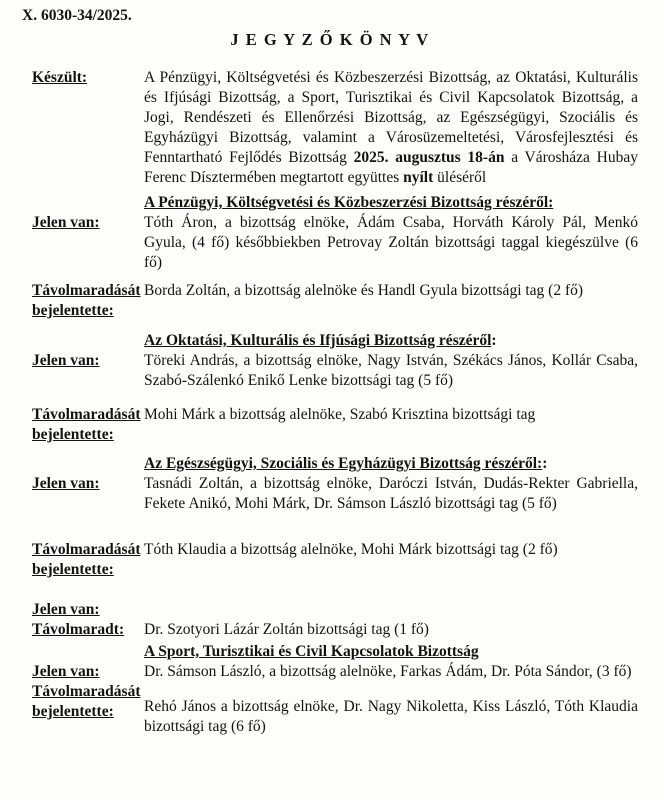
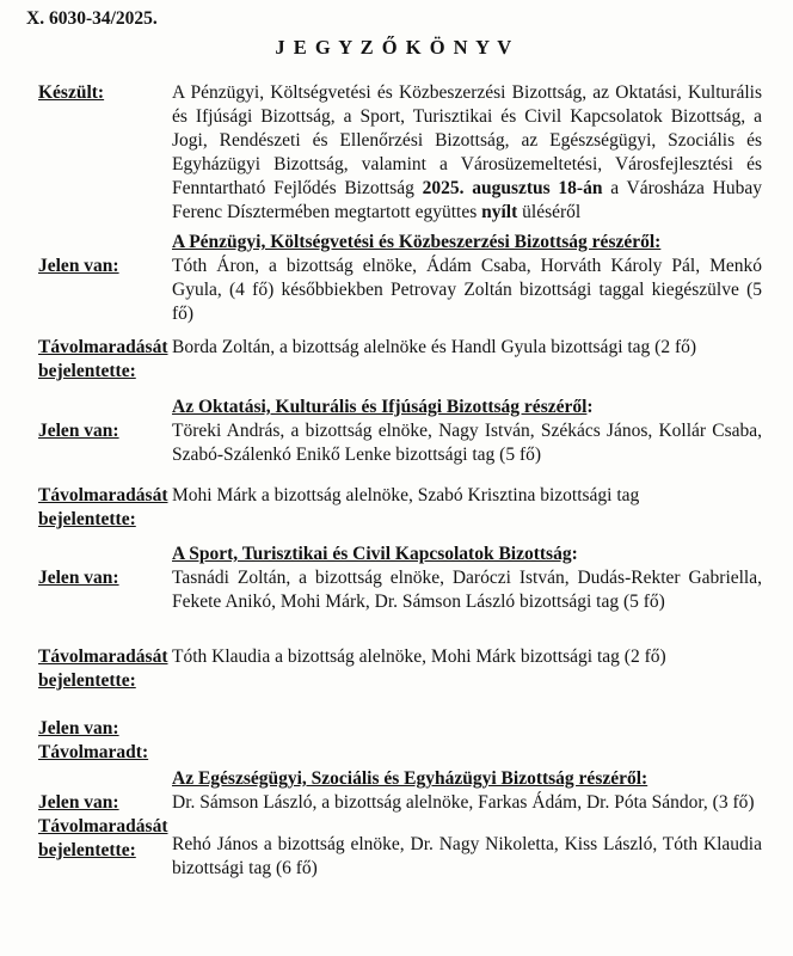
  X. 6030-34/2025.
  J E G Y Z Ő K Ö N Y V
  Készült:
  A Pénzügyi, Költségvetési és Közbeszerzési Bizottság, az Oktatási, Kulturális és Ifjúsági Bizottság, a Sport, Turisztikai és Civil Kapcsolatok Bizottság, a Jogi, Rendészeti és Ellenőrzési Bizottság, az Egészségügyi, Szociális és Egyházügyi Bizottság, valamint a Városüzemeltetési, Városfejlesztési és Fenntartható Fejlődés Bizottság 2025. augusztus 18-án a Városháza Hubay Ferenc Dísztermében megtartott együttes nyílt üléséről
  Jelen van:
  A Pénzügyi, Költségvetési és Közbeszerzési Bizottság részéről:
- Tóth Áron, a bizottság elnöke, Ádám Csaba, Horváth Károly Pál, Menkó Gyula, (4 fő) későbbiekben Petrovay Zoltán bizottsági taggal kiegészülve (6 fő)
+ Tóth Áron, a bizottság elnöke, Ádám Csaba, Horváth Károly Pál, Menkó Gyula, (4 fő) későbbiekben Petrovay Zoltán bizottsági taggal kiegészülve (5 fő)
  Távolmaradását bejelentette:
  Borda Zoltán, a bizottság alelnöke és Handl Gyula bizottsági tag (2 fő)
  Jelen van:
  Az Oktatási, Kulturális és Ifjúsági Bizottság részéről:
  Töreki András, a bizottság elnöke, Nagy István, Székács János, Kollár Csaba, Szabó-Szálenkó Enikő Lenke bizottsági tag (5 fő)
  Távolmaradását bejelentette:
  Mohi Márk a bizottság alelnöke, Szabó Krisztina bizottsági tag
  Jelen van:
- Az Egészségügyi, Szociális és Egyházügyi Bizottság részéről::
+ A Sport, Turisztikai és Civil Kapcsolatok Bizottság:
  Tasnádi Zoltán, a bizottság elnöke, Daróczi István, Dudás-Rekter Gabriella, Fekete Anikó, Mohi Márk, Dr. Sámson László bizottsági tag (5 fő)
  Távolmaradását bejelentette:
  Tóth Klaudia a bizottság alelnöke, Mohi Márk bizottsági tag (2 fő)
  Jelen van:
  Távolmaradt:
- Dr. Szotyori Lázár Zoltán bizottsági tag (1 fő)
  Jelen van:
- A Sport, Turisztikai és Civil Kapcsolatok Bizottság
+ Az Egészségügyi, Szociális és Egyházügyi Bizottság részéről:
  Dr. Sámson László, a bizottság alelnöke, Farkas Ádám, Dr. Póta Sándor, (3 fő)
  Távolmaradását bejelentette:
  Rehó János a bizottság elnöke, Dr. Nagy Nikoletta, Kiss László, Tóth Klaudia bizottsági tag (6 fő)
